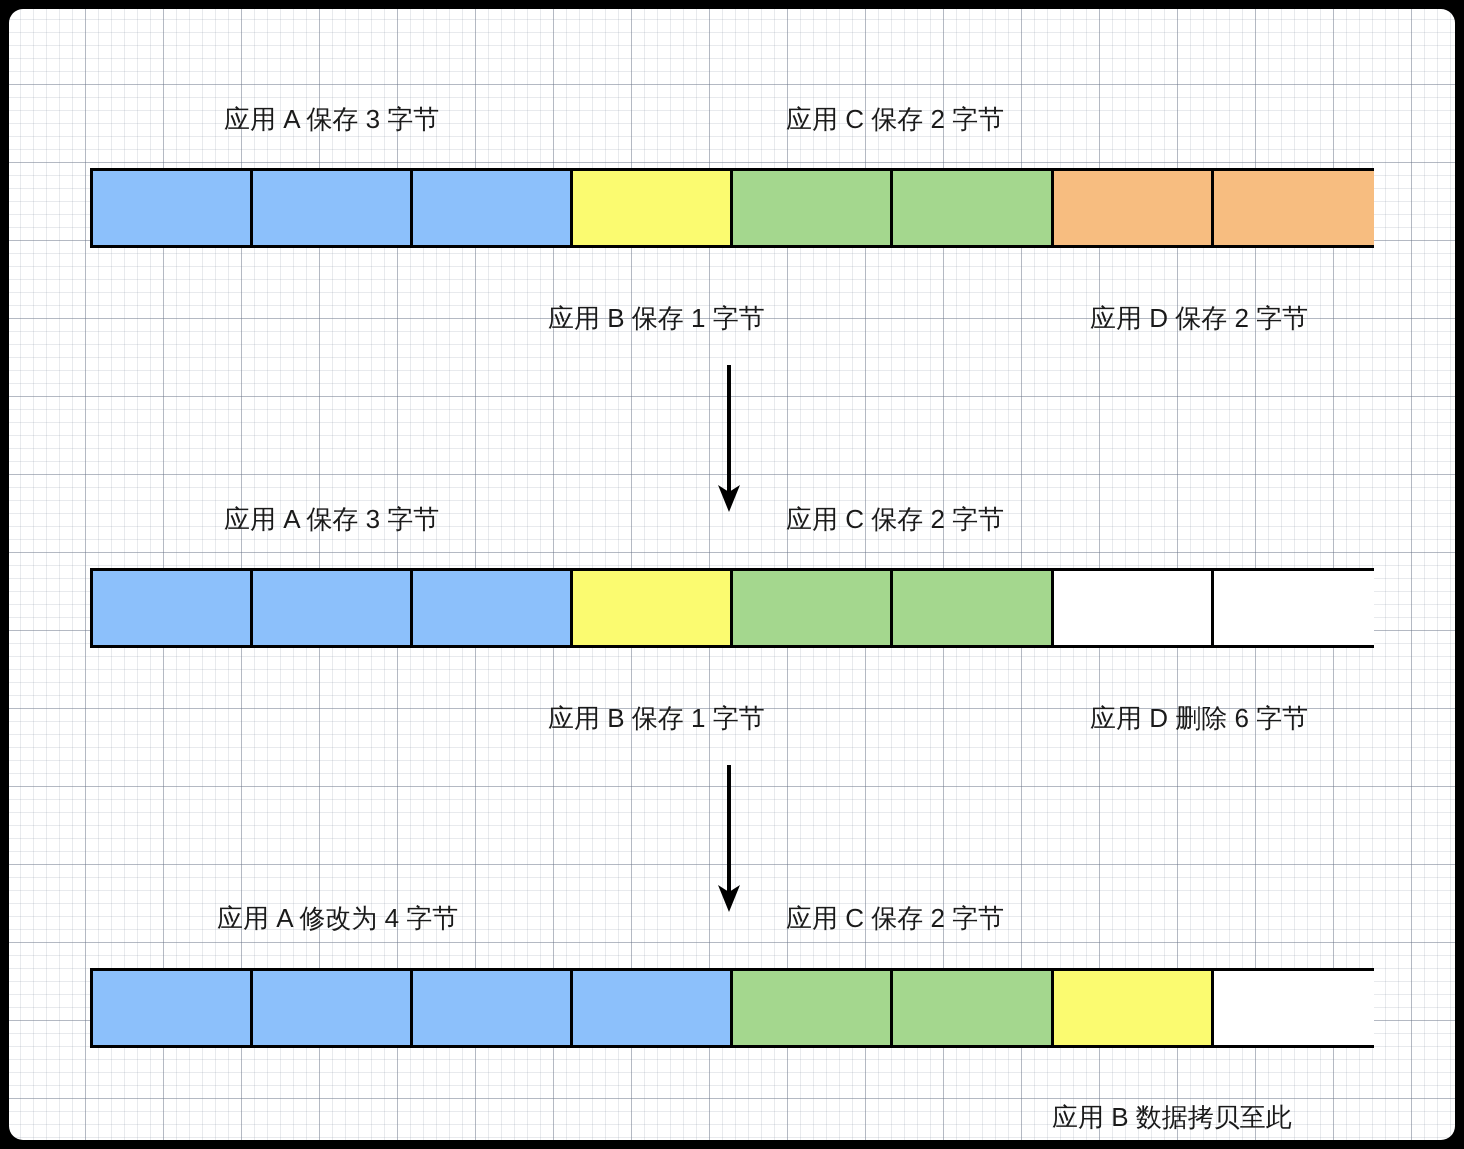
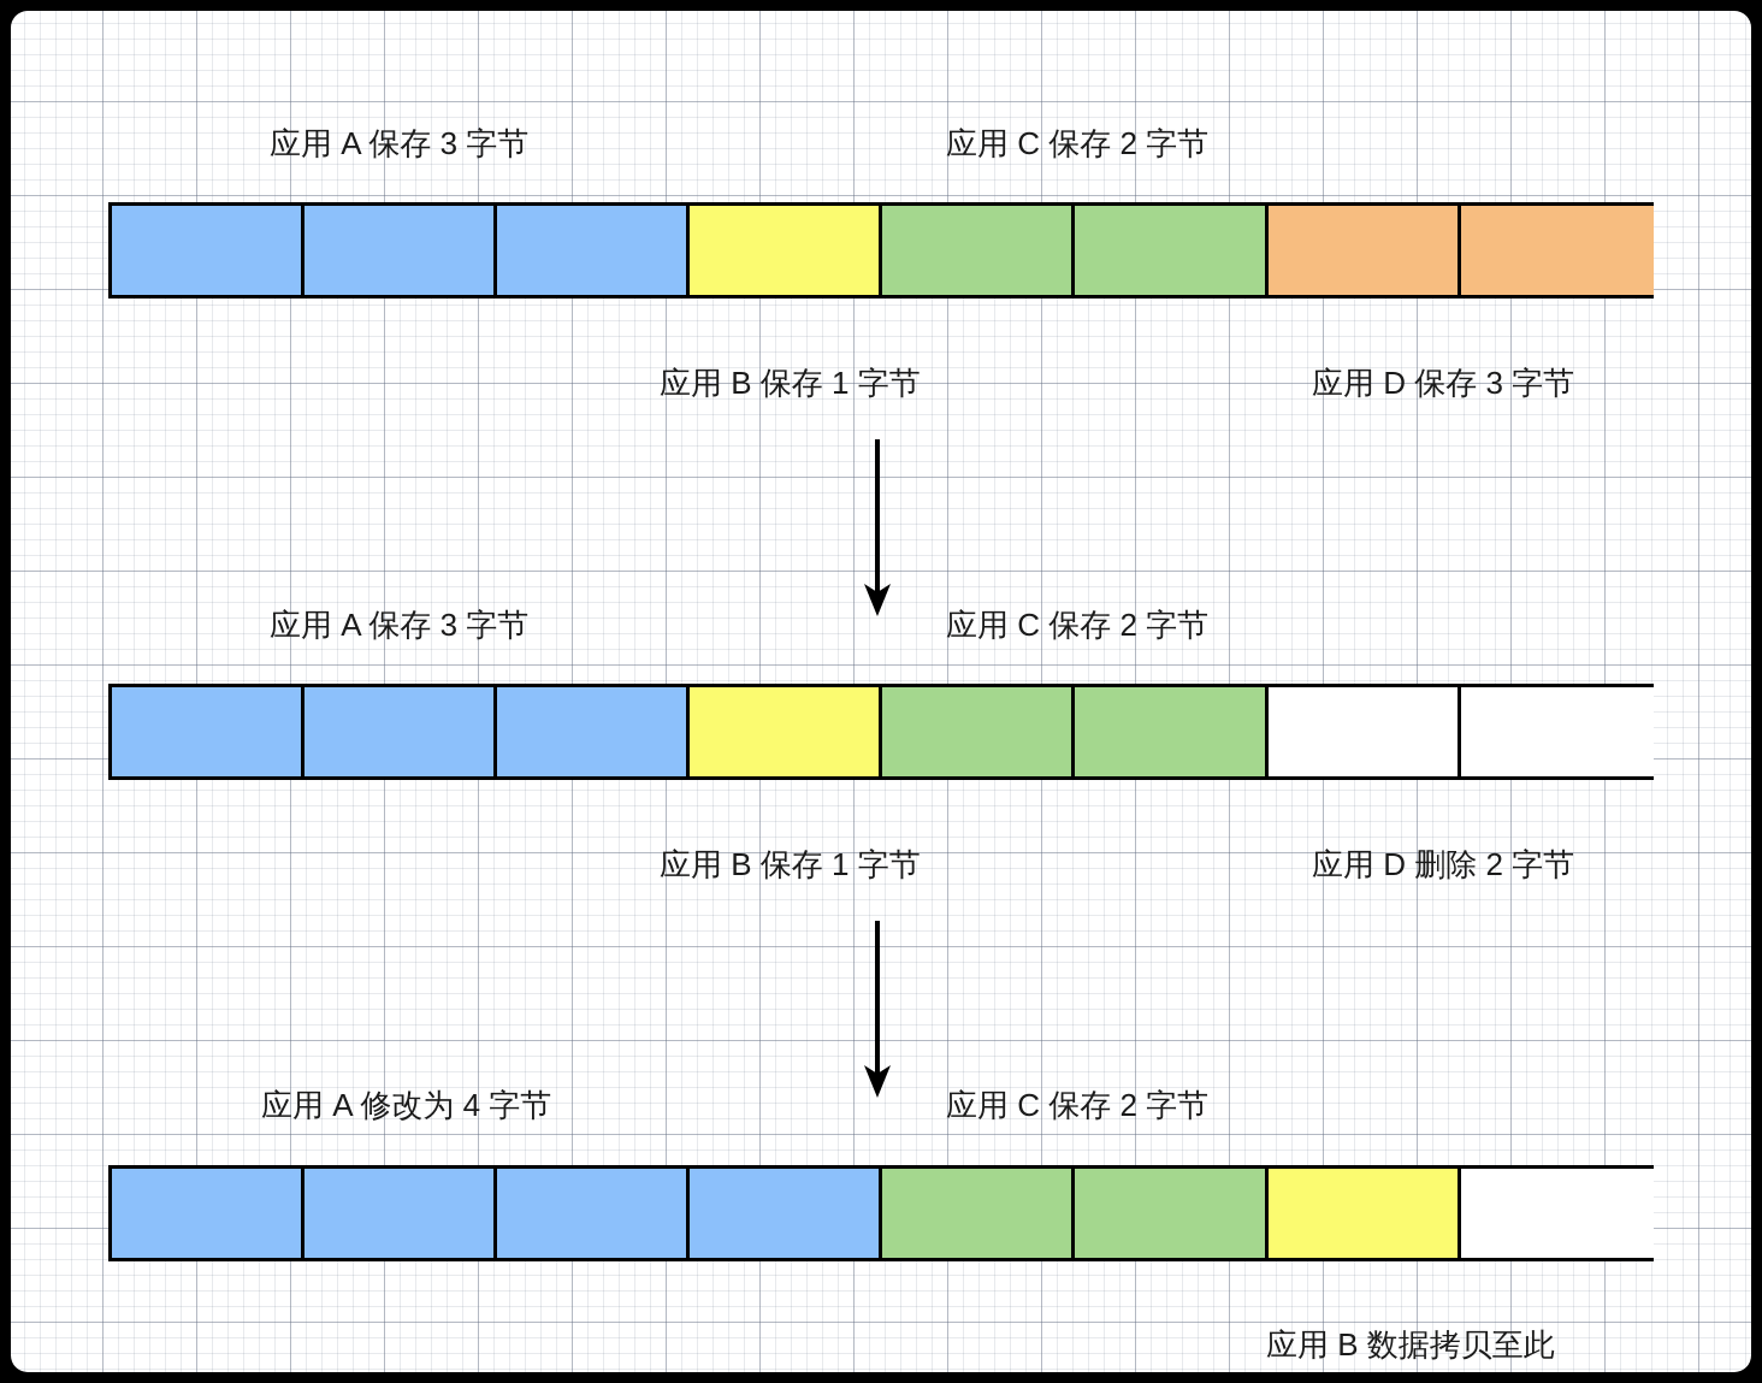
  应用 A 保存 3 字节
  应用 C 保存 2 字节
  应用 B 保存 1 字节
- 应用 D 保存 2 字节
+ 应用 D 保存 3 字节
  应用 A 保存 3 字节
  应用 C 保存 2 字节
  应用 B 保存 1 字节
- 应用 D 删除 6 字节
+ 应用 D 删除 2 字节
  应用 A 修改为 4 字节
  应用 C 保存 2 字节
  应用 B 数据拷贝至此
